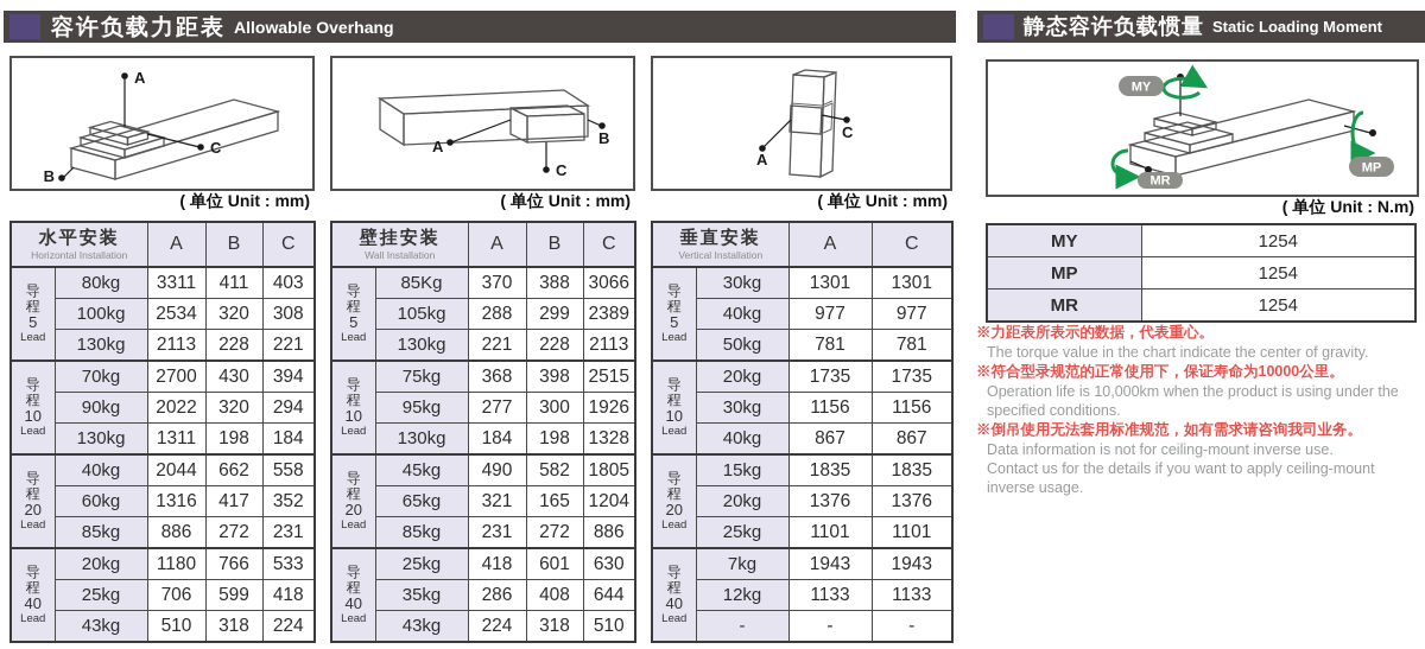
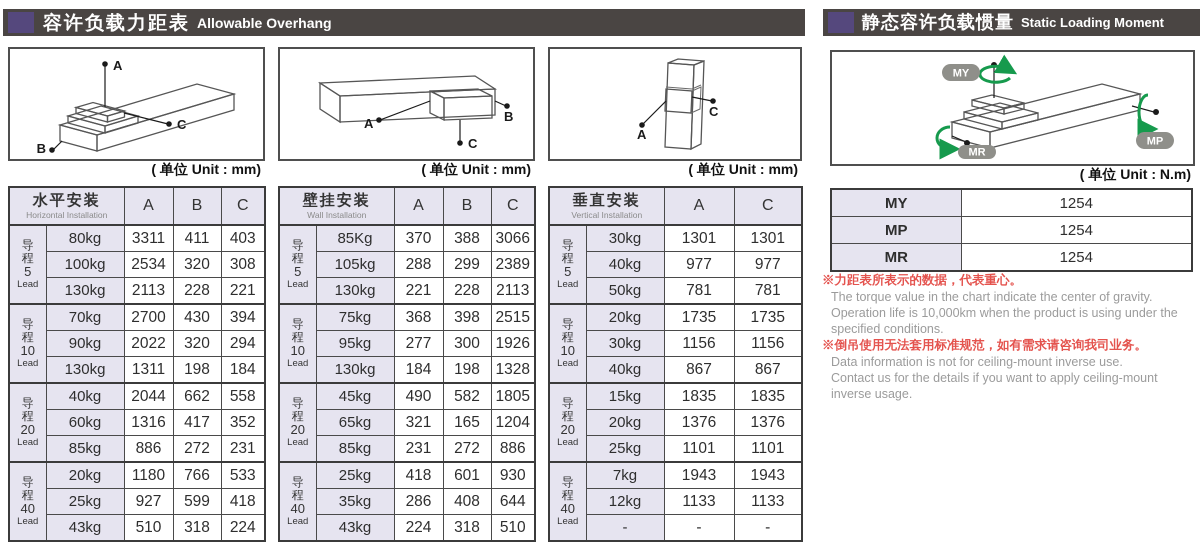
  容许负载力距表
  Allowable Overhang
  静态容许负载惯量
  Static Loading Moment
  A
  B
  C
  A
  B
  C
  A
  C
  MY
  MP
  MR
  ( 单位 Unit : mm)
  ( 单位 Unit : mm)
  ( 单位 Unit : mm)
  ( 单位 Unit : N.m)
  水平安装Horizontal Installation	A	B	C
  导程5Lead	80kg	3311	411	403
  100kg	2534	320	308
  130kg	2113	228	221
  导程10Lead	70kg	2700	430	394
  90kg	2022	320	294
  130kg	1311	198	184
  导程20Lead	40kg	2044	662	558
  60kg	1316	417	352
  85kg	886	272	231
  导程40Lead	20kg	1180	766	533
- 25kg	706	599	418
+ 25kg	927	599	418
  43kg	510	318	224
  壁挂安装Wall Installation	A	B	C
  导程5Lead	85Kg	370	388	3066
  105kg	288	299	2389
  130kg	221	228	2113
  导程10Lead	75kg	368	398	2515
  95kg	277	300	1926
  130kg	184	198	1328
  导程20Lead	45kg	490	582	1805
  65kg	321	165	1204
  85kg	231	272	886
- 导程40Lead	25kg	418	601	630
+ 导程40Lead	25kg	418	601	930
  35kg	286	408	644
  43kg	224	318	510
  垂直安装Vertical Installation	A	C
  导程5Lead	30kg	1301	1301
  40kg	977	977
  50kg	781	781
  导程10Lead	20kg	1735	1735
  30kg	1156	1156
  40kg	867	867
  导程20Lead	15kg	1835	1835
  20kg	1376	1376
  25kg	1101	1101
  导程40Lead	7kg	1943	1943
  12kg	1133	1133
  -	-	-
  MY	1254
  MP	1254
  MR	1254
  ※力距表所表示的数据，代表重心。
  The torque value in the chart indicate the center of gravity.
- ※符合型录规范的正常使用下，保证寿命为10000公里。
  Operation life is 10,000km when the product is using under the specified conditions.
  ※倒吊使用无法套用标准规范，如有需求请咨询我司业务。
  Data information is not for ceiling-mount inverse use.
  Contact us for the details if you want to apply ceiling-mount inverse usage.
